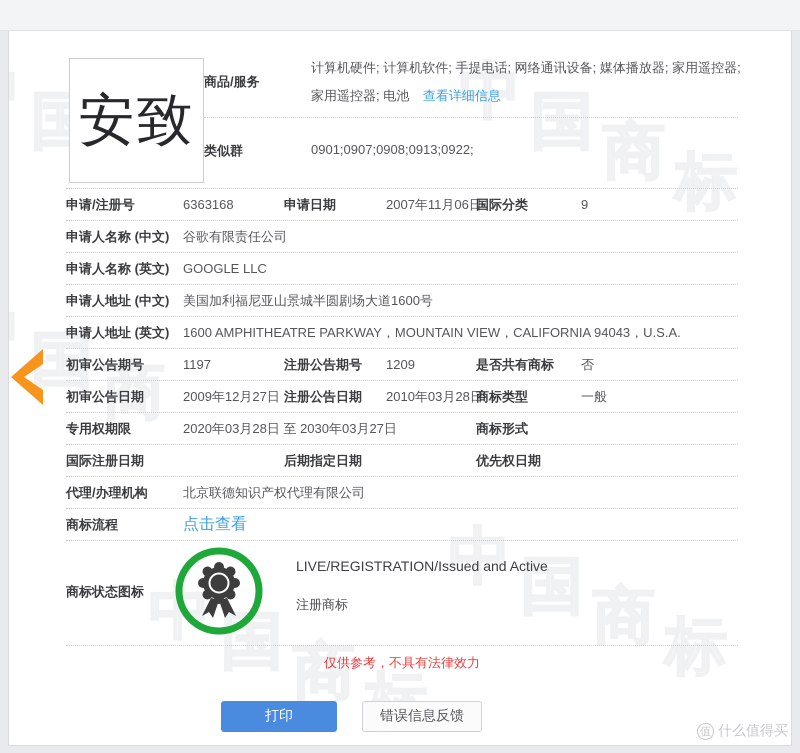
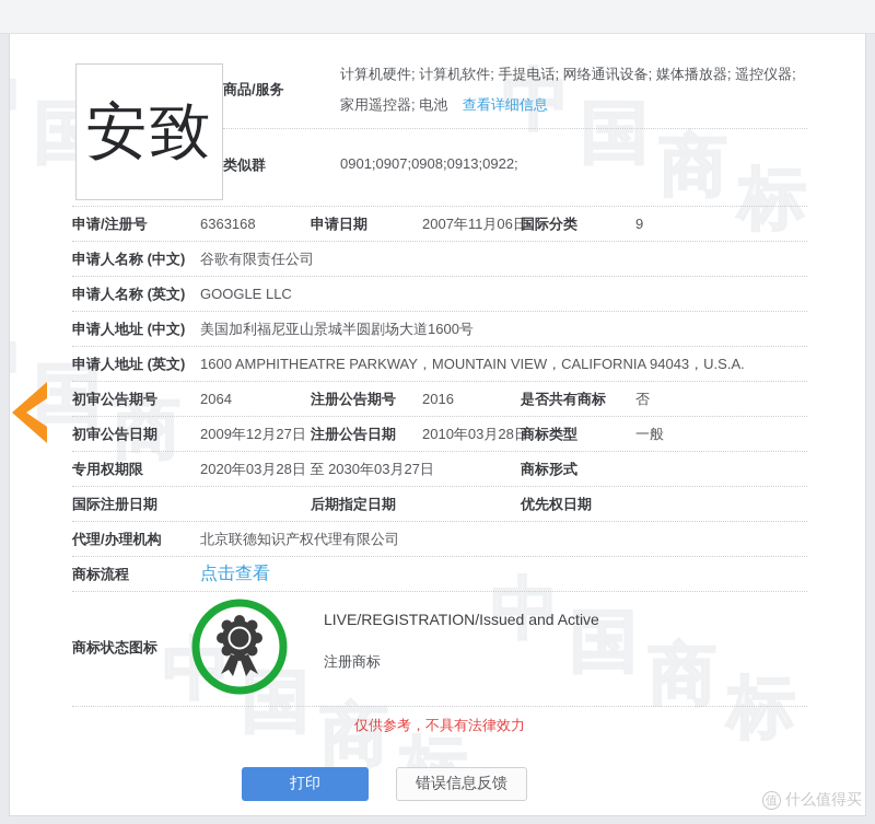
  中
  国
  商
  标
  国
  国
  商
  中
  国
  商
  中
  国
  商
  标
  安致
  商品/服务
- 计算机硬件; 计算机软件; 手提电话; 网络通讯设备; 媒体播放器; 家用遥控器; 家用遥控器; 电池 查看详细信息
+ 计算机硬件; 计算机软件; 手提电话; 网络通讯设备; 媒体播放器; 遥控仪器; 家用遥控器; 电池 查看详细信息
  类似群
  0901;0907;0908;0913;0922;
  申请/注册号
  6363168
  申请日期
  2007年11月06日
  国际分类
  9
  申请人名称 (中文)
  谷歌有限责任公司
  申请人名称 (英文)
  GOOGLE LLC
  申请人地址 (中文)
  美国加利福尼亚山景城半圆剧场大道1600号
  申请人地址 (英文)
  1600 AMPHITHEATRE PARKWAY，MOUNTAIN VIEW，CALIFORNIA 94043，U.S.A.
  初审公告期号
- 1197
+ 2064
  注册公告期号
- 1209
+ 2016
  是否共有商标
  否
  初审公告日期
  2009年12月27日
  注册公告日期
  2010年03月28日
  商标类型
  一般
  专用权期限
  2020年03月28日 至 2030年03月27日
  商标形式
  国际注册日期
  后期指定日期
  优先权日期
  代理/办理机构
  北京联德知识产权代理有限公司
  商标流程
  点击查看
  商标状态图标
  LIVE/REGISTRATION/Issued and Active
  注册商标
  仅供参考，不具有法律效力
  打印
  错误信息反馈
  值
  什么值得买
